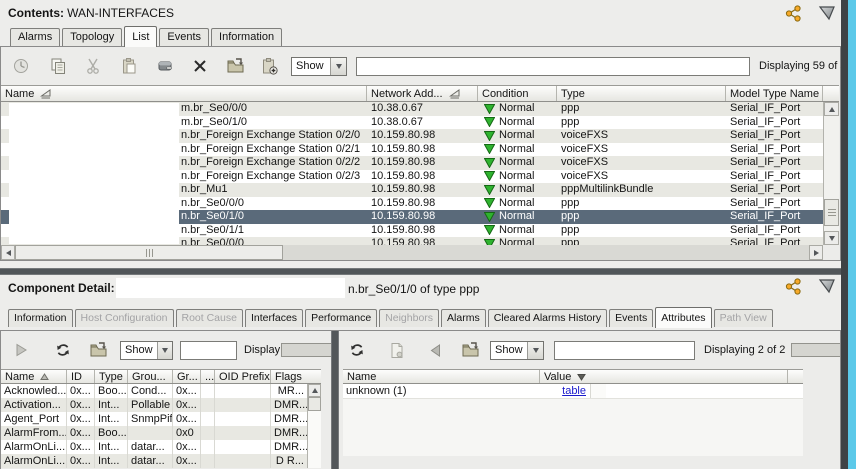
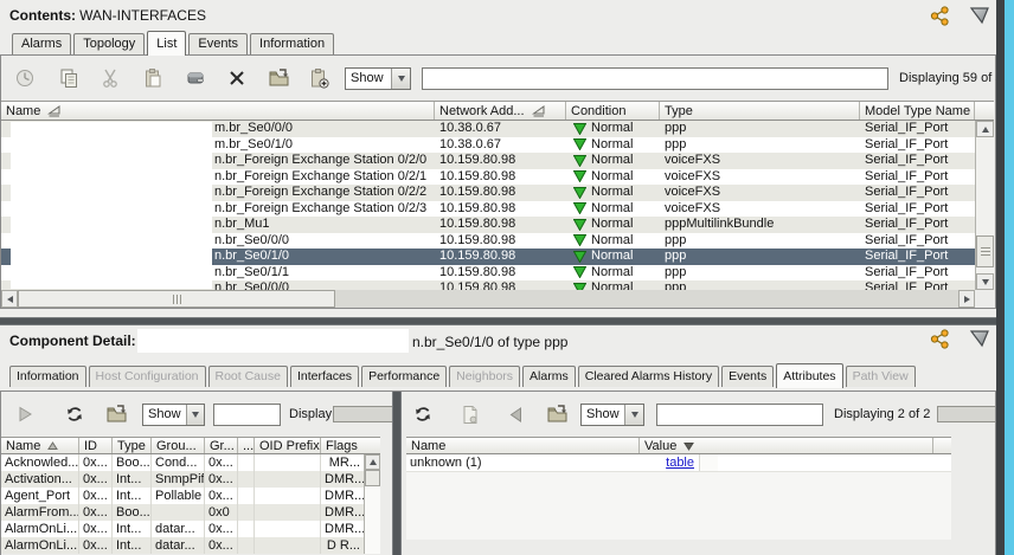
  Contents: WAN-INTERFACES
  Alarms
  Topology
  List
  Events
  Information
  Show
  Displaying 59 of
  Name
  Network Add...
  Condition
  Type
  Model Type Name
  m.br_Se0/0/0
  10.38.0.67
  Normal
  ppp
  Serial_IF_Port
  m.br_Se0/1/0
  10.38.0.67
  Normal
  ppp
  Serial_IF_Port
  n.br_Foreign Exchange Station 0/2/0
  10.159.80.98
  Normal
  voiceFXS
  Serial_IF_Port
  n.br_Foreign Exchange Station 0/2/1
  10.159.80.98
  Normal
  voiceFXS
  Serial_IF_Port
  n.br_Foreign Exchange Station 0/2/2
  10.159.80.98
  Normal
  voiceFXS
  Serial_IF_Port
  n.br_Foreign Exchange Station 0/2/3
  10.159.80.98
  Normal
  voiceFXS
  Serial_IF_Port
  n.br_Mu1
  10.159.80.98
  Normal
  pppMultilinkBundle
  Serial_IF_Port
  n.br_Se0/0/0
  10.159.80.98
  Normal
  ppp
  Serial_IF_Port
  n.br_Se0/1/0
  10.159.80.98
  Normal
  ppp
  Serial_IF_Port
  n.br_Se0/1/1
  10.159.80.98
  Normal
  ppp
  Serial_IF_Port
  n.br_Se0/0/0
  10.159.80.98
  Normal
  ppp
  Serial_IF_Port
  Component Detail:
  n.br_Se0/1/0 of type ppp
  Information
  Host Configuration
  Root Cause
  Interfaces
  Performance
  Neighbors
  Alarms
  Cleared Alarms History
  Events
  Attributes
  Path View
  Show
  Display
  Name
  ID
  Type
  Grou...
  Gr...
  ...
  OID Prefix
  Flags
  Acknowled...
  0x...
  Boo...
  Cond...
  0x...
  MR...
  Activation...
  0x...
  Int...
- Pollable
+ SnmpPif
  0x...
  DMR..
  Agent_Port
  0x...
  Int...
- SnmpPif
+ Pollable
  0x...
  DMR..
  AlarmFrom...
  0x...
  Boo...
  0x0
  DMR..
  AlarmOnLi...
  0x...
  Int...
  datar...
  0x...
  DMR..
  AlarmOnLi...
  0x...
  Int...
  datar...
  0x...
  D R...
  Show
  Displaying 2 of 2
  Name
  Value
  unknown (1)
  table
